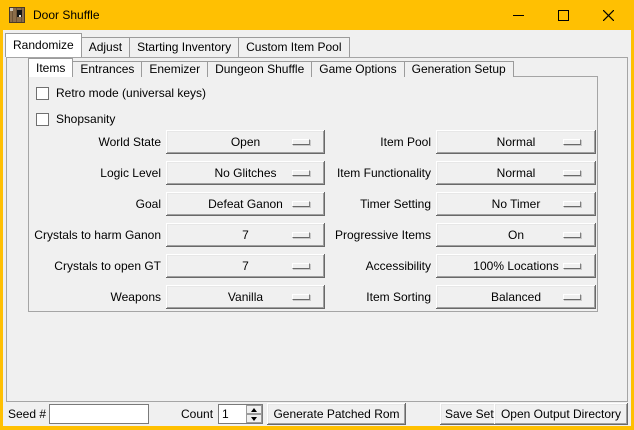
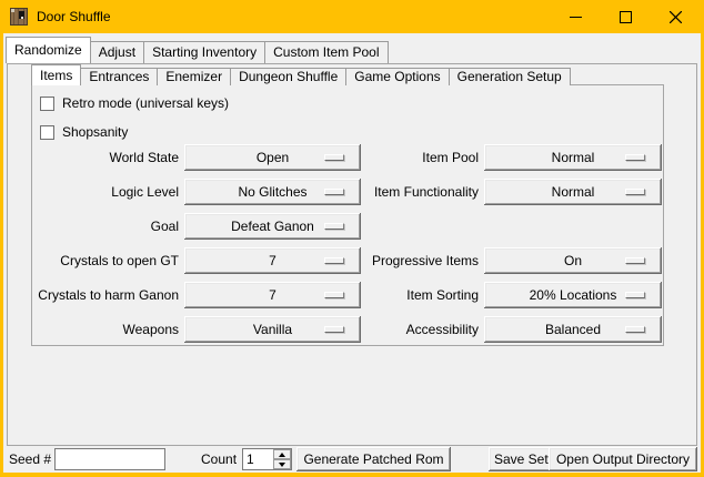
  Door Shuffle
  Randomize
  Adjust
  Starting Inventory
  Custom Item Pool
  Retro mode (universal keys)
  Shopsanity
  World State
  Open
  Logic Level
  No Glitches
  Goal
  Defeat Ganon
- Crystals to harm Ganon
+ Crystals to open GT
  7
- Crystals to open GT
+ Crystals to harm Ganon
  7
  Weapons
  Vanilla
  Item Pool
  Normal
  Item Functionality
  Normal
- Timer Setting
- No Timer
  Progressive Items
  On
- Accessibility
+ Item Sorting
- 100% Locations
+ 20% Locations
- Item Sorting
+ Accessibility
  Balanced
  Items
  Entrances
  Enemizer
  Dungeon Shuffle
  Game Options
  Generation Setup
  Seed #
  Count
  1
  Generate Patched Rom
  Open Output Directory
